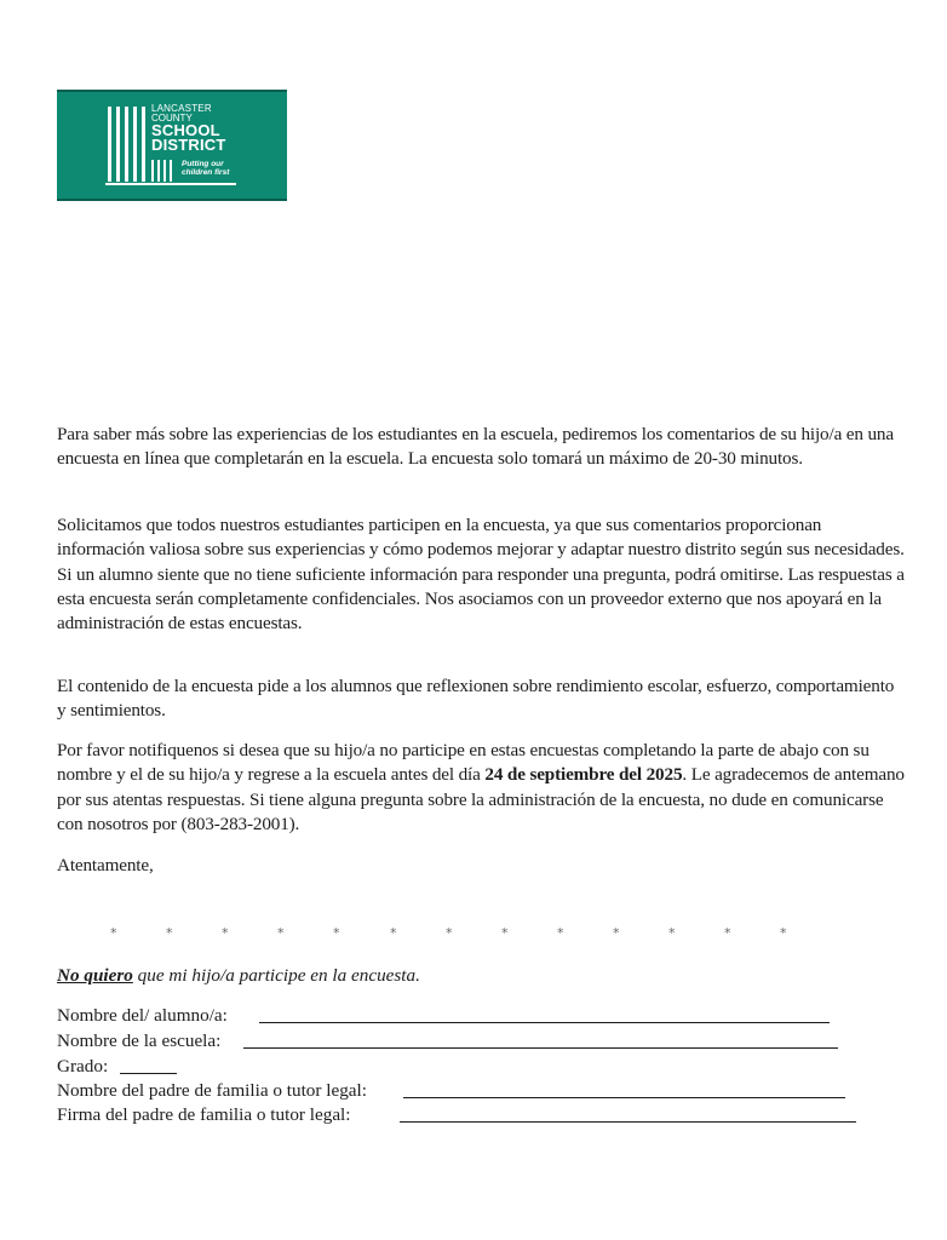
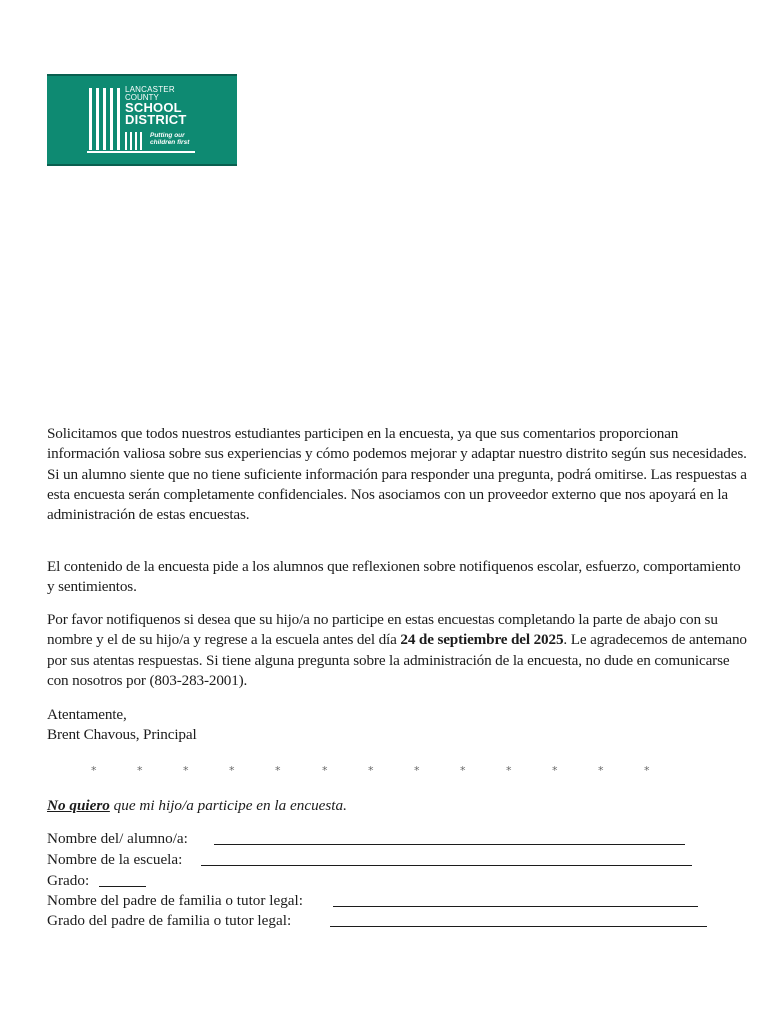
  LANCASTER
  COUNTY
  SCHOOL
  DISTRICT
- Para saber más sobre las experiencias de los estudiantes en la escuela, pediremos los comentarios de su hijo/a en una encuesta en línea que completarán en la escuela. La encuesta solo tomará un máximo de 20-30 minutos.
  Solicitamos que todos nuestros estudiantes participen en la encuesta, ya que sus comentarios proporcionan información valiosa sobre sus experiencias y cómo podemos mejorar y adaptar nuestro distrito según sus necesidades. Si un alumno siente que no tiene suficiente información para responder una pregunta, podrá omitirse. Las respuestas a esta encuesta serán completamente confidenciales. Nos asociamos con un proveedor externo que nos apoyará en la administración de estas encuestas.
- El contenido de la encuesta pide a los alumnos que reflexionen sobre rendimiento escolar, esfuerzo, comportamiento y sentimientos.
+ El contenido de la encuesta pide a los alumnos que reflexionen sobre notifiquenos escolar, esfuerzo, comportamiento y sentimientos.
  Por favor notifiquenos si desea que su hijo/a no participe en estas encuestas completando la parte de abajo con su nombre y el de su hijo/a y regrese a la escuela antes del día 24 de septiembre del 2025. Le agradecemos de antemano por sus atentas respuestas. Si tiene alguna pregunta sobre la administración de la encuesta, no dude en comunicarse con nosotros por (803-283-2001).
  Atentamente,
+ Brent Chavous, Principal
  *
  *
  *
  *
  *
  *
  *
  *
  *
  *
  *
  *
  *
  No quiero que mi hijo/a participe en la encuesta.
  Nombre del/ alumno/a:
  Nombre de la escuela:
  Grado:
  Nombre del padre de familia o tutor legal:
- Firma del padre de familia o tutor legal:
+ Grado del padre de familia o tutor legal:
